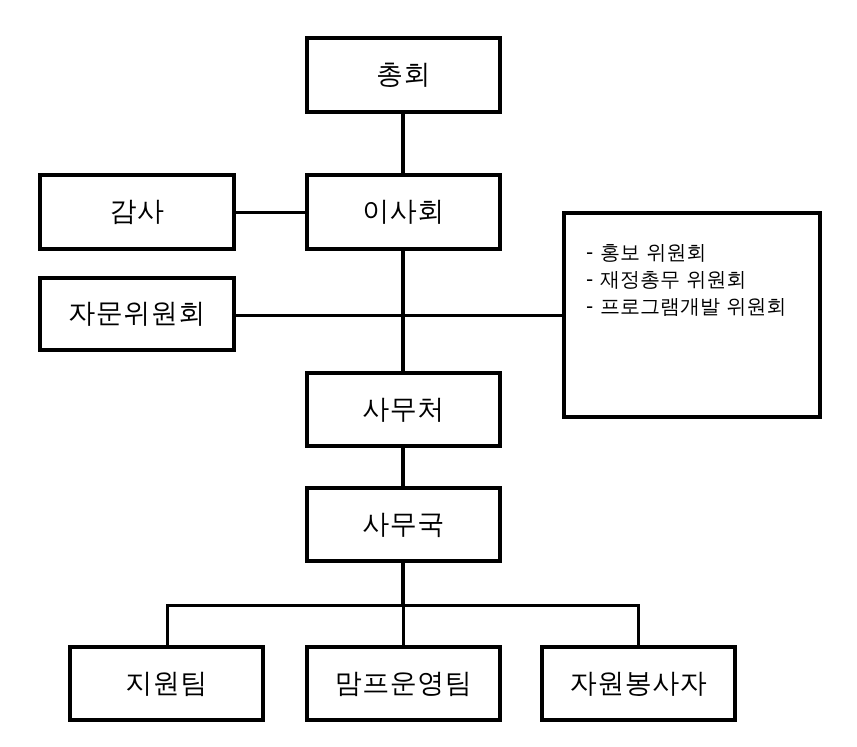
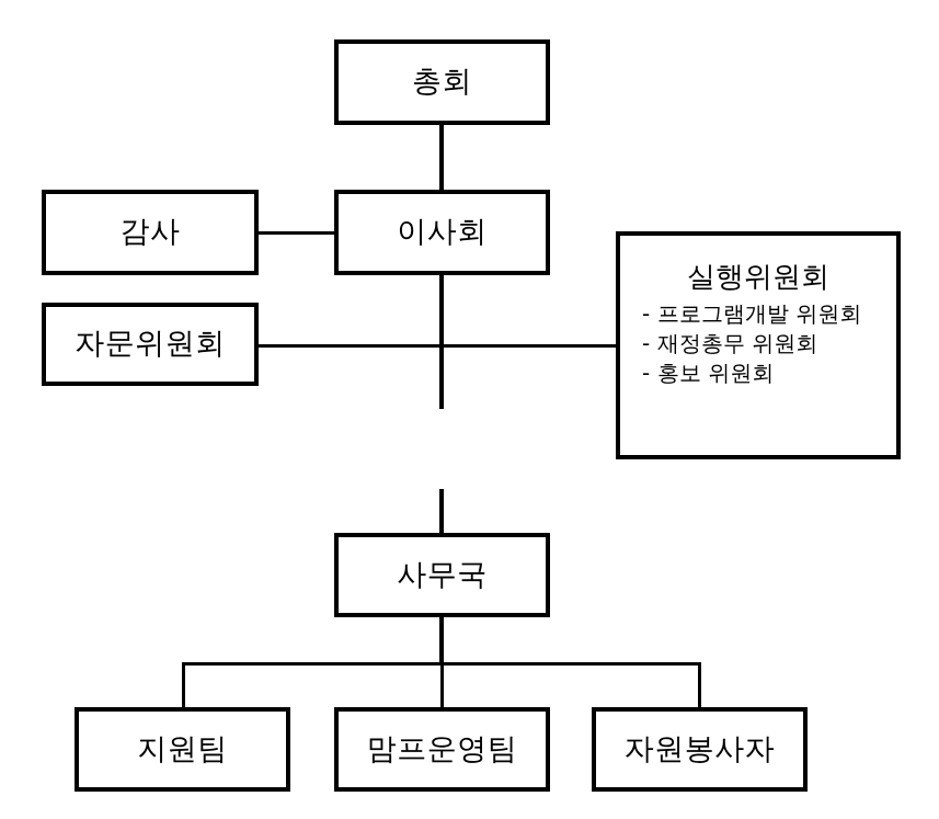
  총회
  감사
  이사회
  자문위원회
+ 실행위원회
- - 홍보 위원회
+ - 프로그램개발 위원회
  - 재정총무 위원회
- - 프로그램개발 위원회
+ - 홍보 위원회
- 사무처
  사무국
  지원팀
  맘프운영팀
  자원봉사자
